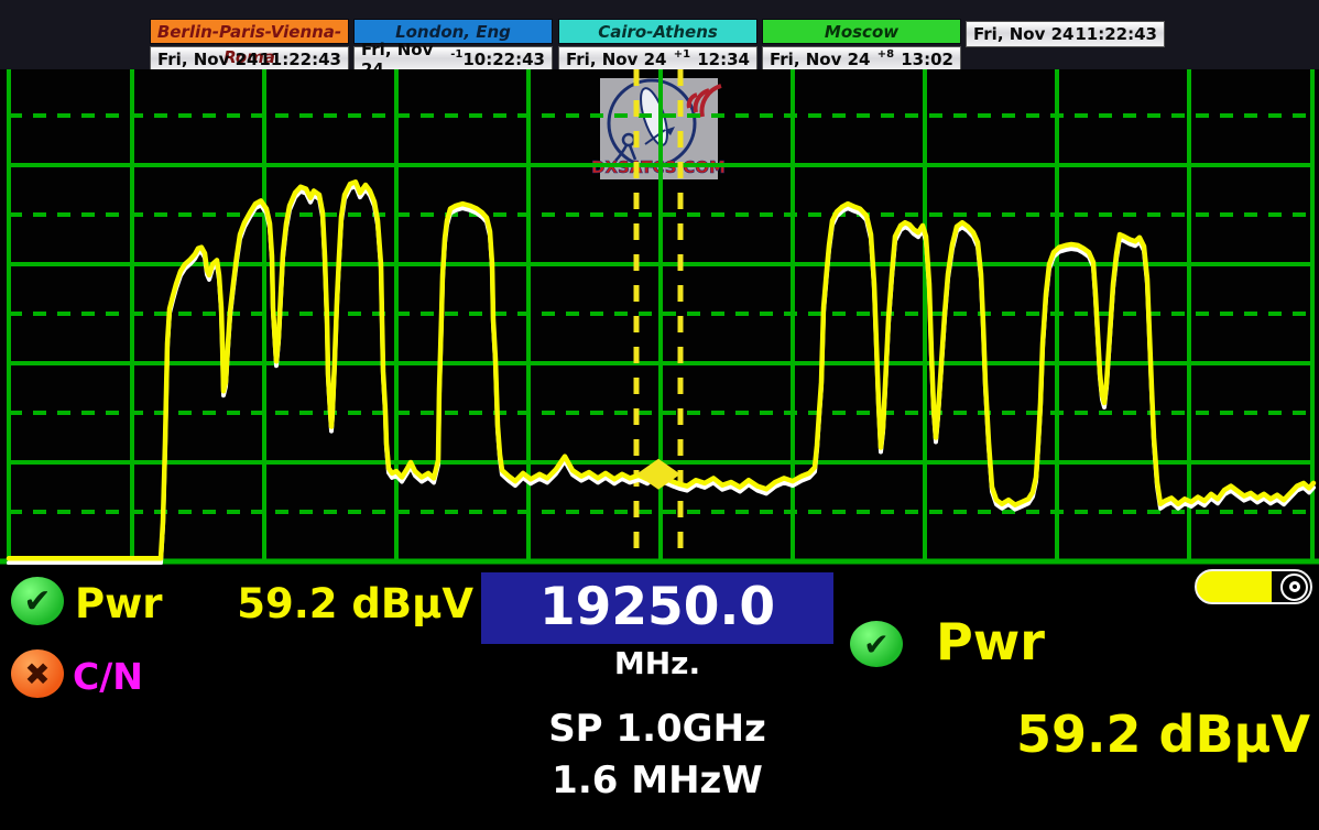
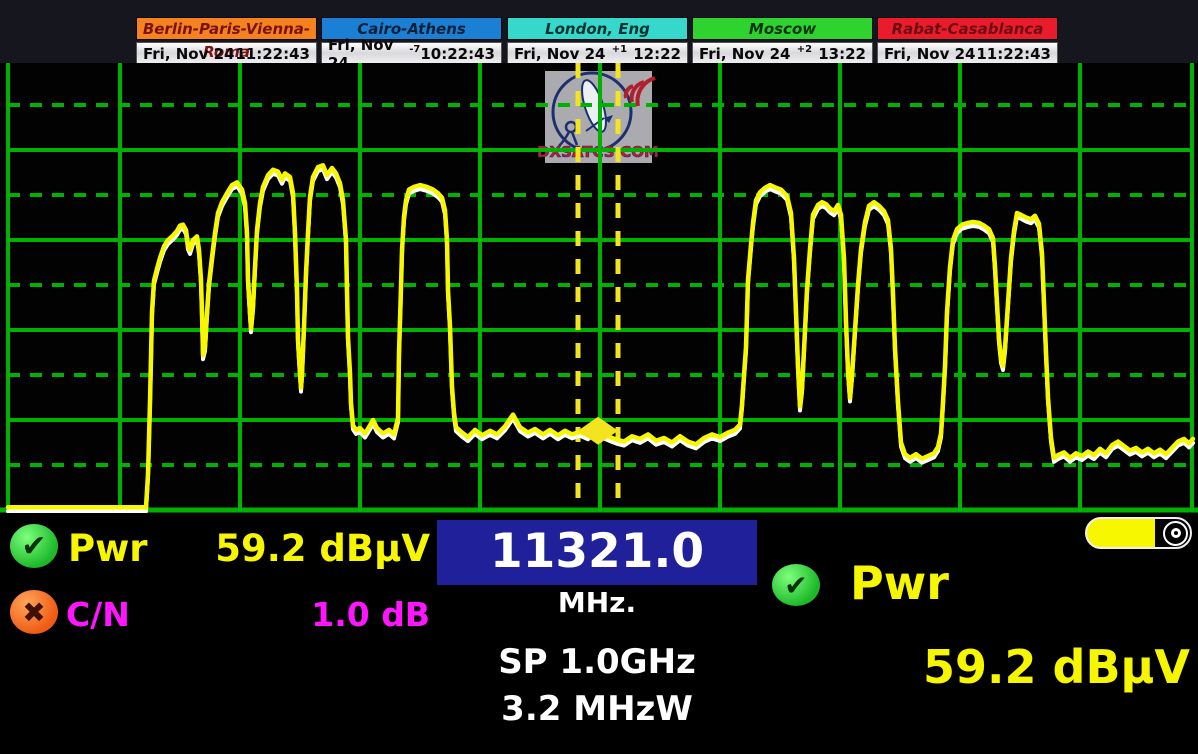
  Berlin-Paris-Vienna-Roma
  Fri, Nov 24
  11:22:43
- London, Eng
+ Cairo-Athens
  Fri, Nov
- -1
+ -7
  10:22:43
- Cairo-Athens
+ London, Eng
  Fri, Nov 24
  +1
- 12:34
+ 12:22
  Moscow
  Fri, Nov 24
- +8
+ +2
- 13:02
+ 13:22
+ Rabat-Casablanca
  Fri, Nov 24
  11:22:43
  ✔
  Pwr
  59.2 dBμV
  ✖
  C/N
+ 1.0 dB
- 19250.0
+ 11321.0
  MHz.
  SP 1.0GHz
- 1.6 MHzW
+ 3.2 MHzW
  ✔
  Pwr
  59.2 dBμV
